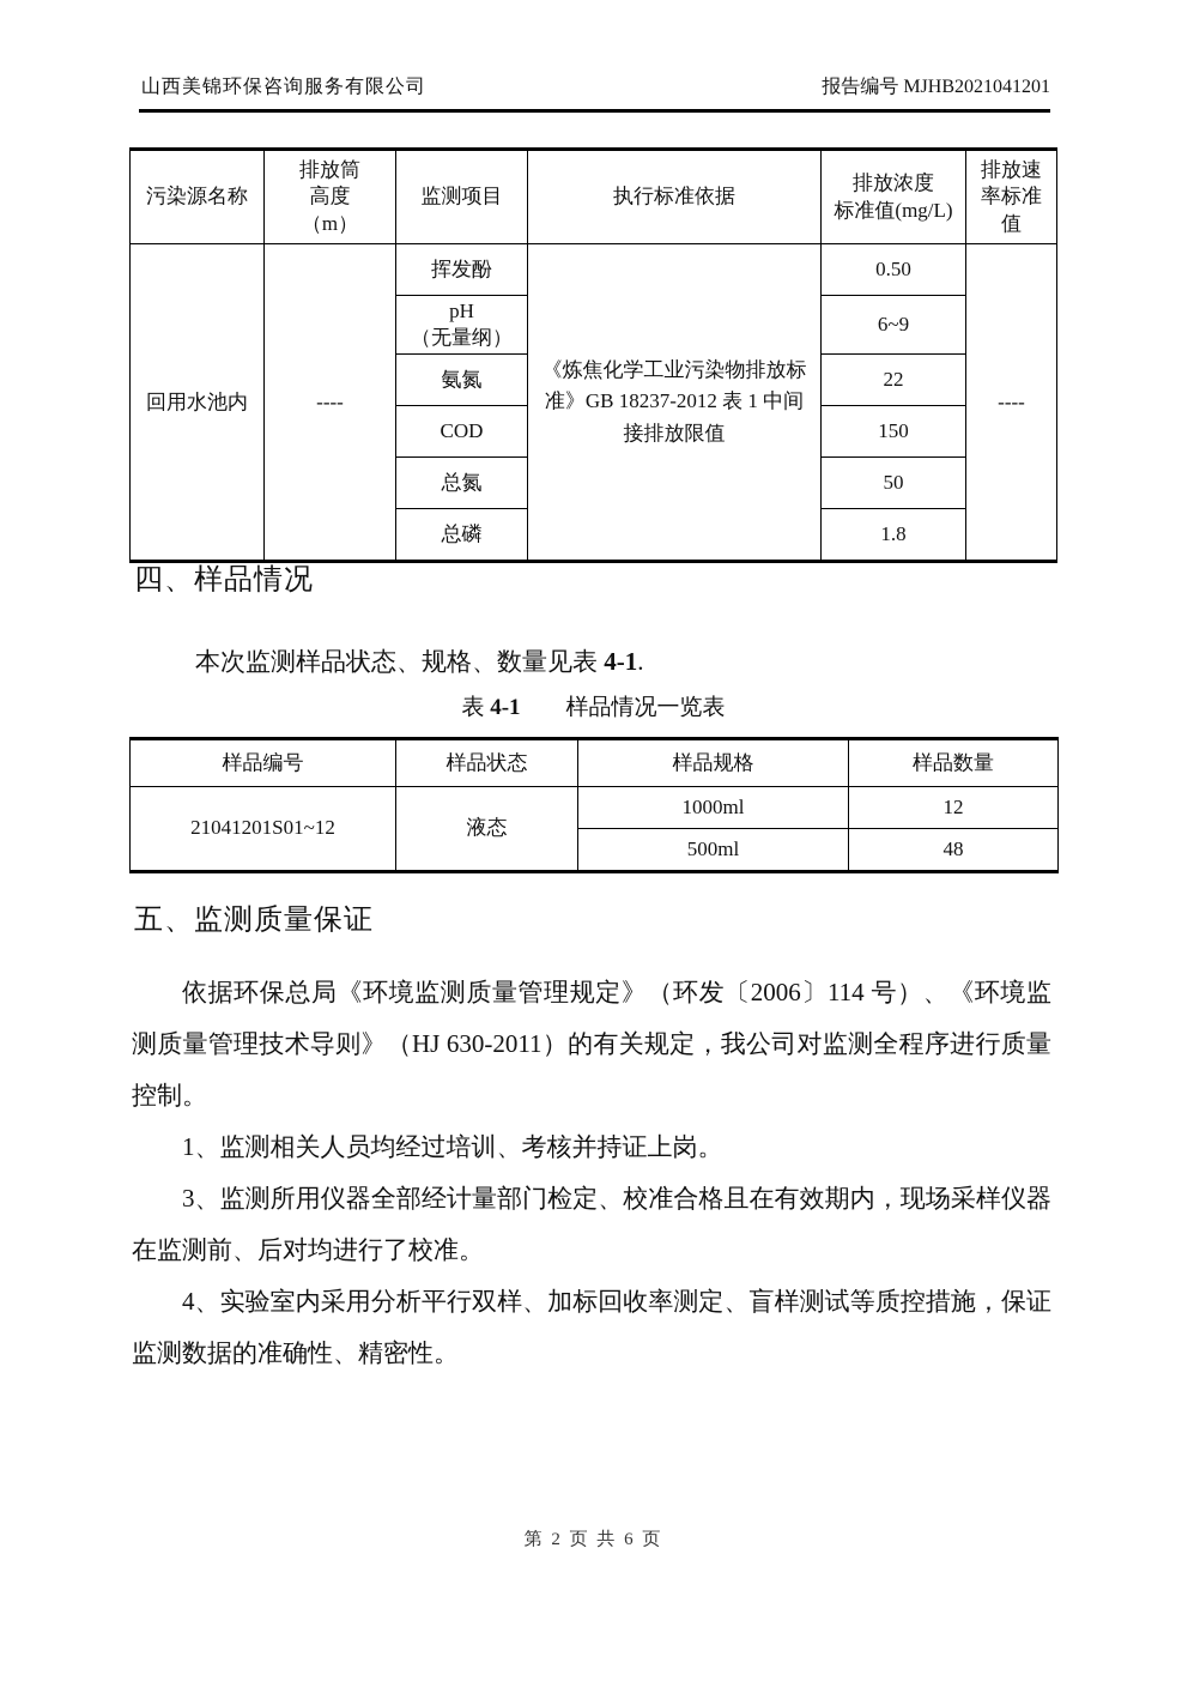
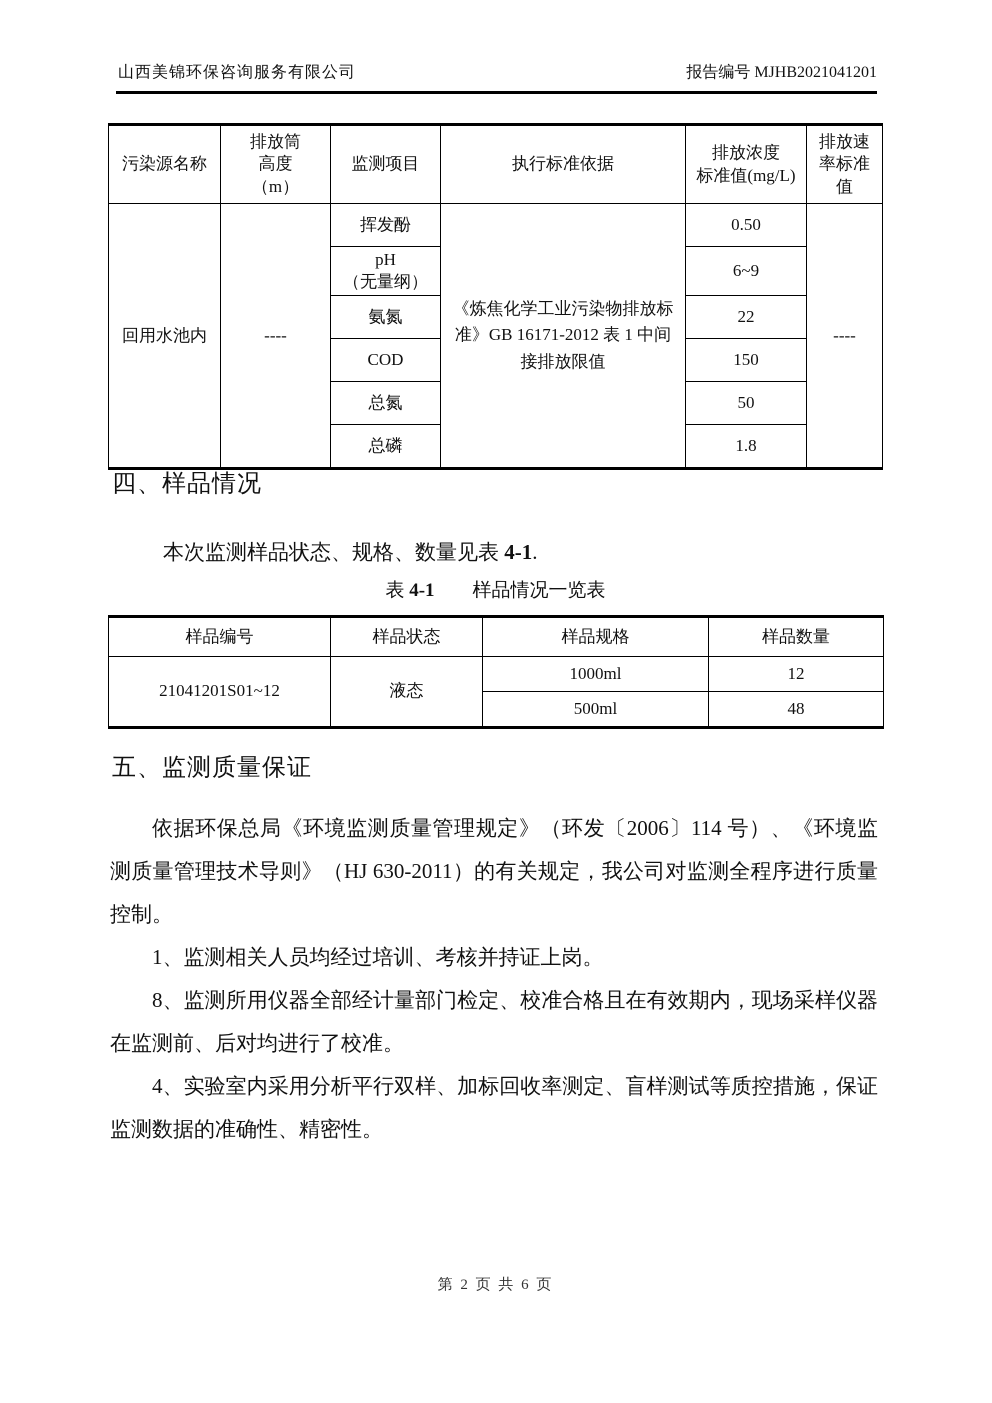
  山西美锦环保咨询服务有限公司
  报告编号 MJHB2021041201
  污染源名称	排放筒 高度 （m）	监测项目	执行标准依据	排放浓度 标准值(mg/L)	排放速 率标准 值
- 回用水池内	----	挥发酚	《炼焦化学工业污染物排放标准》GB 18237-2012 表 1 中间接排放限值	0.50	----
+ 回用水池内	----	挥发酚	《炼焦化学工业污染物排放标准》GB 16171-2012 表 1 中间接排放限值	0.50	----
  pH （无量纲）	6~9
  氨氮	22
  COD	150
  总氮	50
  总磷	1.8
  四、样品情况
  本次监测样品状态、规格、数量见表 4-1.
  表 4-1 样品情况一览表
  样品编号	样品状态	样品规格	样品数量
  21041201S01~12	液态	1000ml	12
  500ml	48
  五、监测质量保证
  依据环保总局《环境监测质量管理规定》（环发〔2006〕114 号）、《环境监测质量管理技术导则》（HJ 630-2011）的有关规定，我公司对监测全程序进行质量控制。
  1、监测相关人员均经过培训、考核并持证上岗。
- 3、监测所用仪器全部经计量部门检定、校准合格且在有效期内，现场采样仪器在监测前、后对均进行了校准。
+ 8、监测所用仪器全部经计量部门检定、校准合格且在有效期内，现场采样仪器在监测前、后对均进行了校准。
  4、实验室内采用分析平行双样、加标回收率测定、盲样测试等质控措施，保证监测数据的准确性、精密性。
  第 2 页 共 6 页
